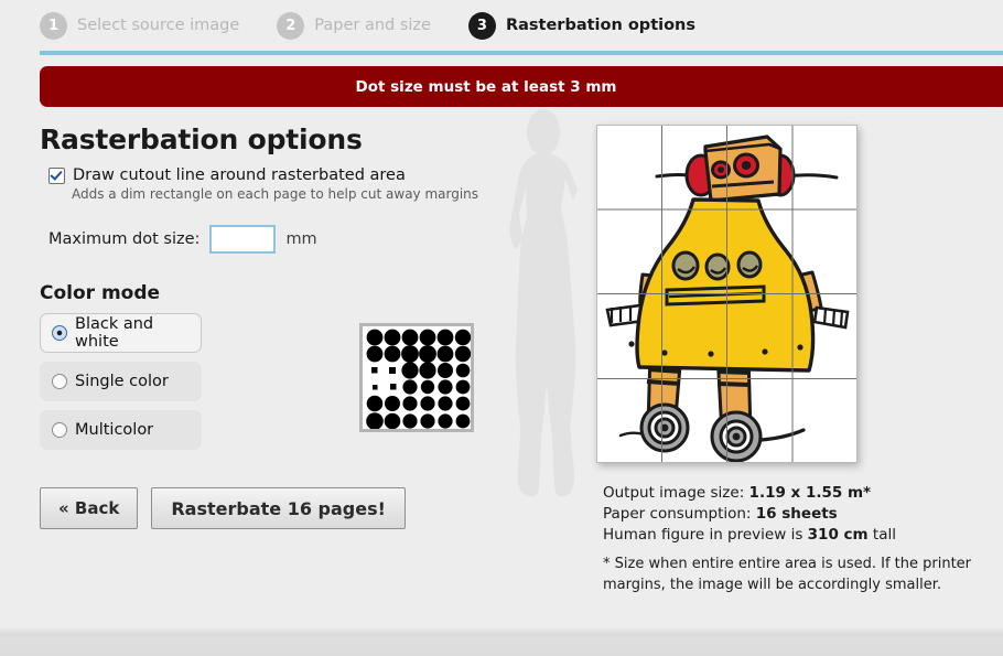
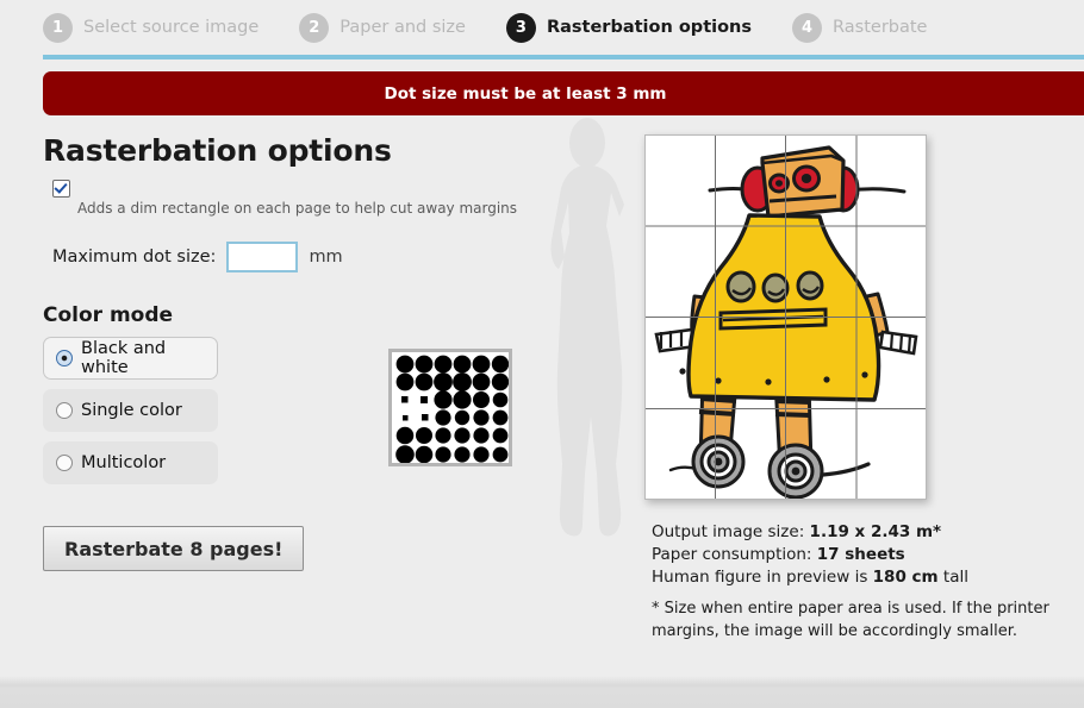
  1
  Select source image
  2
  Paper and size
  3
  Rasterbation options
+ 4
+ Rasterbate
  Dot size must be at least 3 mm
  Rasterbation options
- Draw cutout line around rasterbated area
  Adds a dim rectangle on each page to help cut away margins
  Maximum dot size:
  mm
  Color mode
  Black and white
  Single color
  Multicolor
- « Back
- Rasterbate 16 pages!
+ Rasterbate 8 pages!
- Output image size: 1.19 x 1.55 m*
+ Output image size: 1.19 x 2.43 m*
- Paper consumption: 16 sheets
+ Paper consumption: 17 sheets
- Human figure in preview is 310 cm tall
+ Human figure in preview is 180 cm tall
- * Size when entire entire area is used. If the printer
+ * Size when entire paper area is used. If the printer
  margins, the image will be accordingly smaller.
